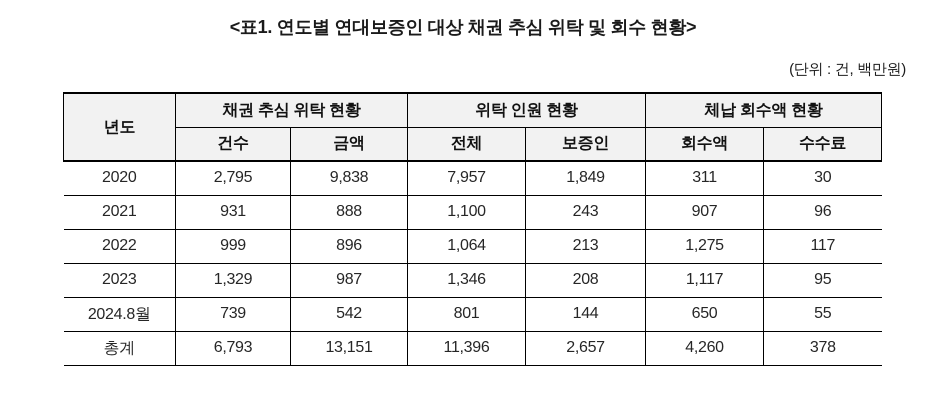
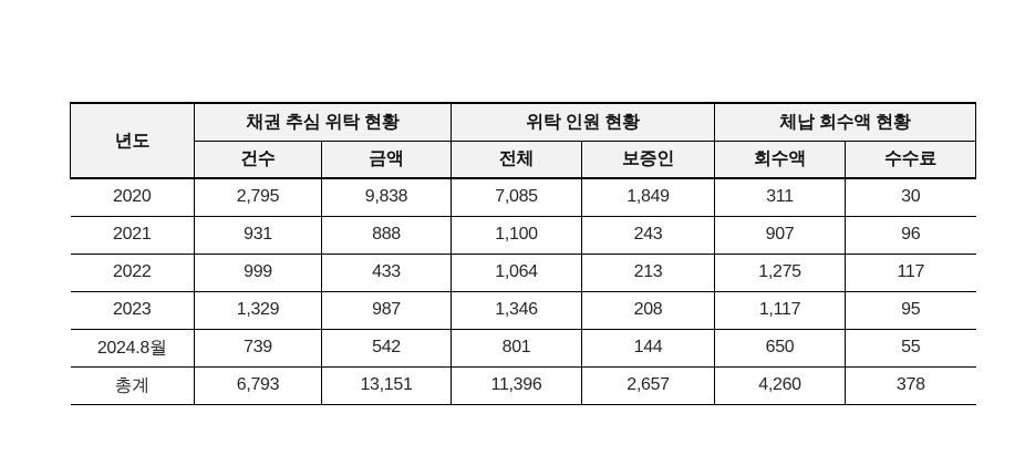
- <표1. 연도별 연대보증인 대상 채권 추심 위탁 및 회수 현황>
- (단위 : 건, 백만원)
  년도	채권 추심 위탁 현황	위탁 인원 현황	체납 회수액 현황
  건수	금액	전체	보증인	회수액	수수료
- 2020	2,795	9,838	7,957	1,849	311	30
+ 2020	2,795	9,838	7,085	1,849	311	30
  2021	931	888	1,100	243	907	96
- 2022	999	896	1,064	213	1,275	117
+ 2022	999	433	1,064	213	1,275	117
  2023	1,329	987	1,346	208	1,117	95
  2024.8월	739	542	801	144	650	55
  총계	6,793	13,151	11,396	2,657	4,260	378
